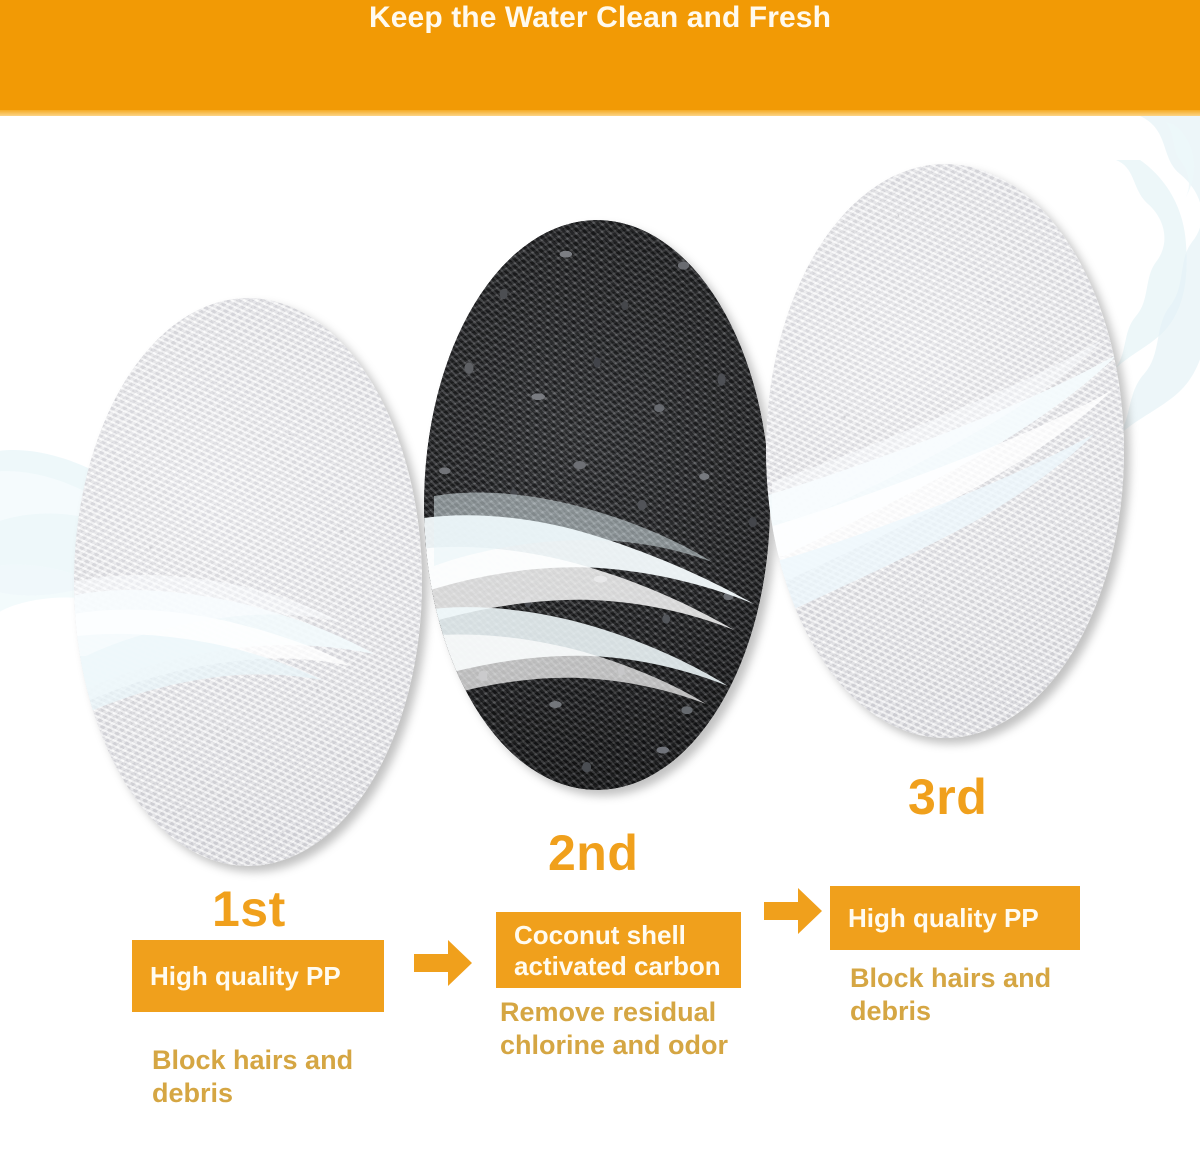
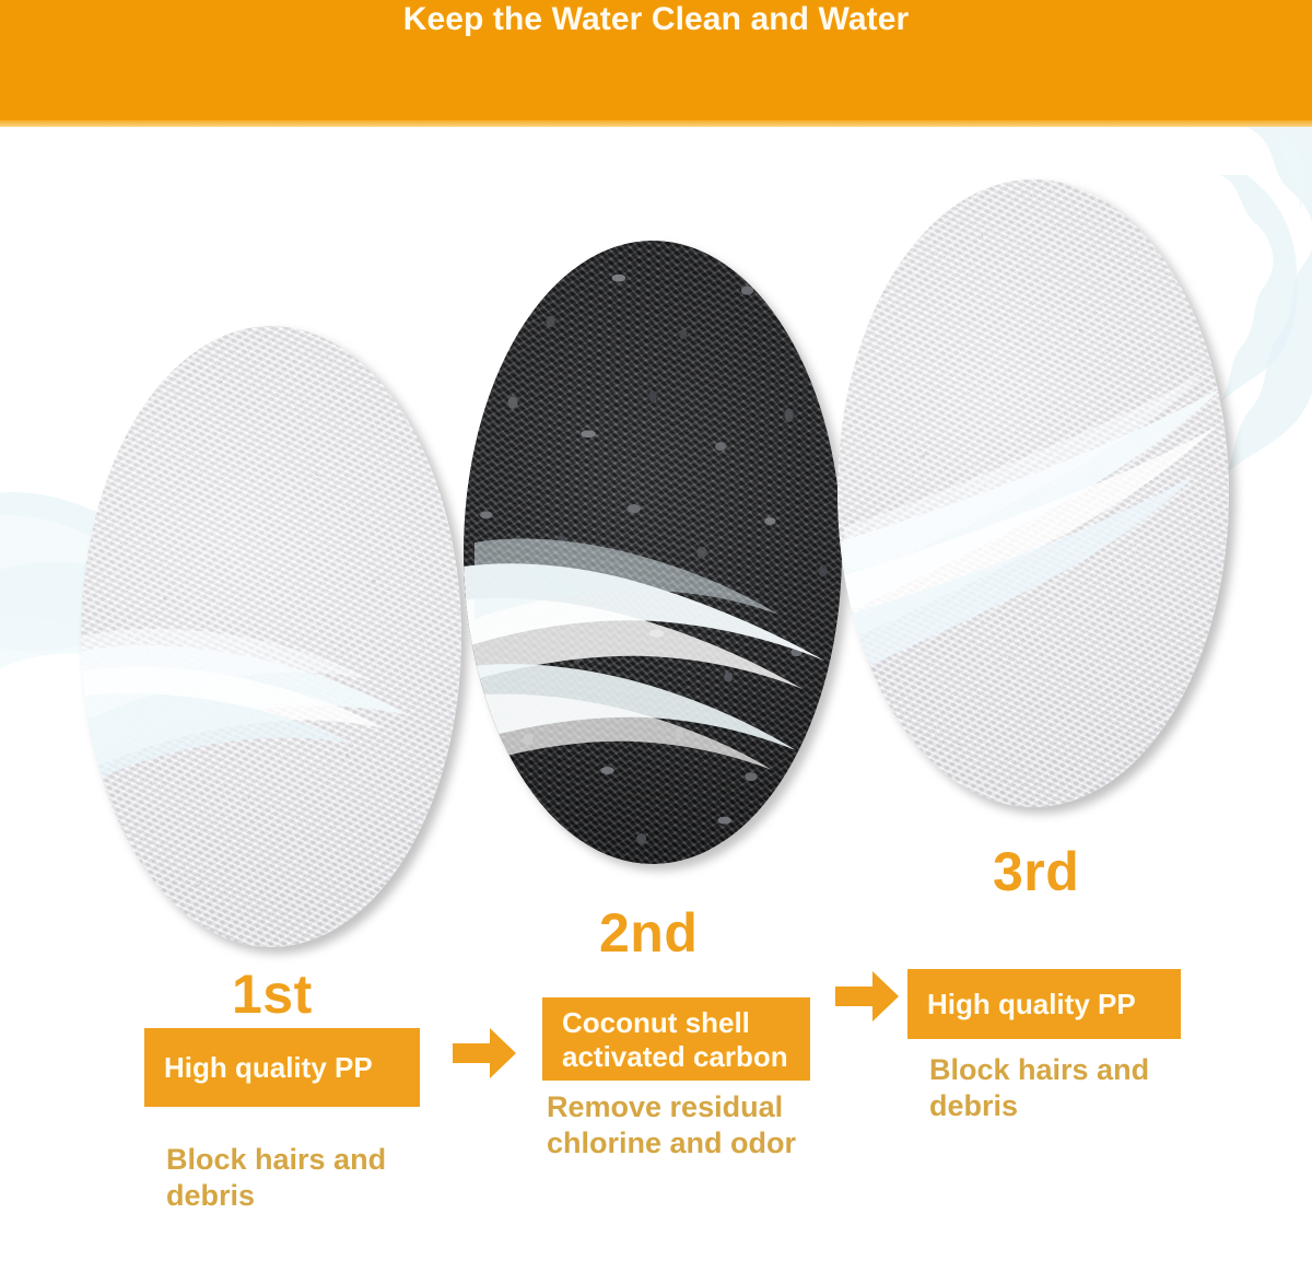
- Keep the Water Clean and Fresh
+ Keep the Water Clean and Water
  1st
  2nd
  3rd
  High quality PP
  Coconut shell
  activated carbon
  High quality PP
  Block hairs and
  debris
  Remove residual
  chlorine and odor
  Block hairs and
  debris
